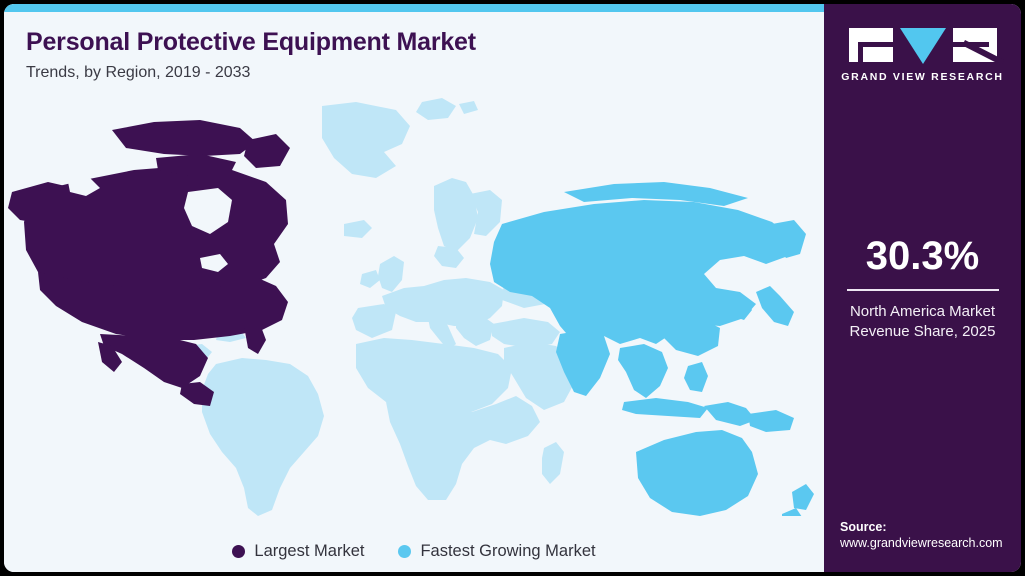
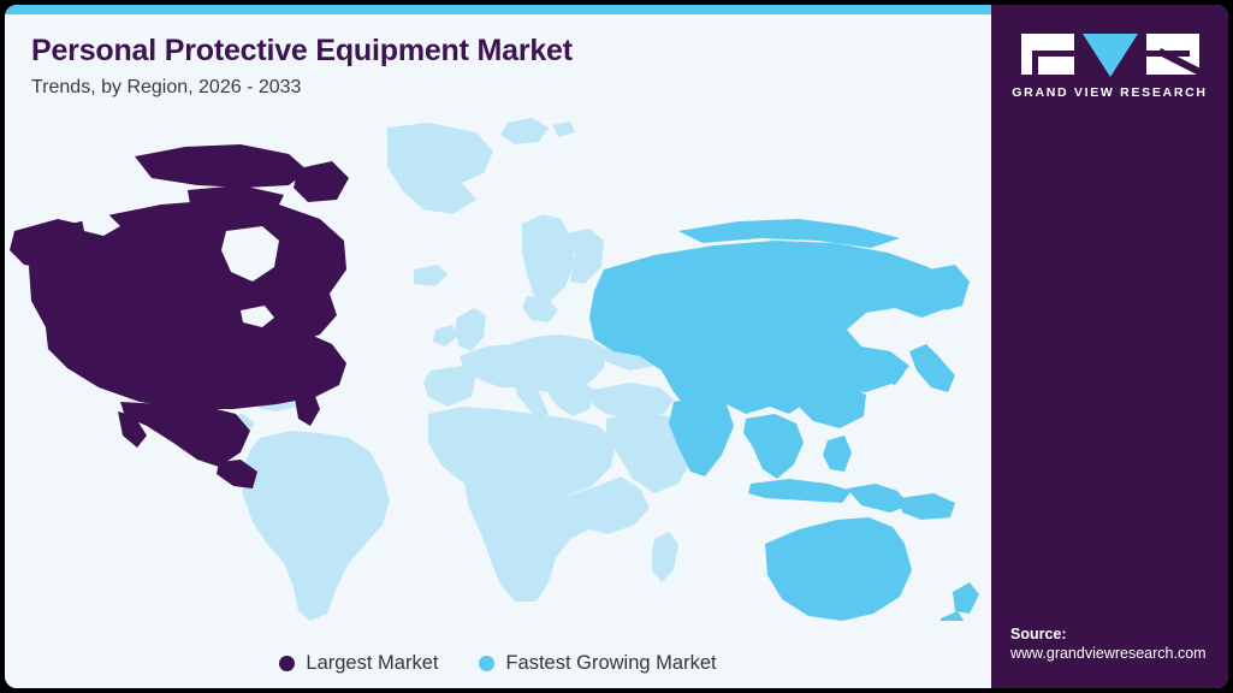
  Personal Protective Equipment Market
- Trends, by Region, 2019 - 2033
+ Trends, by Region, 2026 - 2033
  Largest Market
  Fastest Growing Market
  GRAND VIEW RESEARCH
- 30.3%
- North America Market
- Revenue Share, 2025
  Source:
  www.grandviewresearch.com
